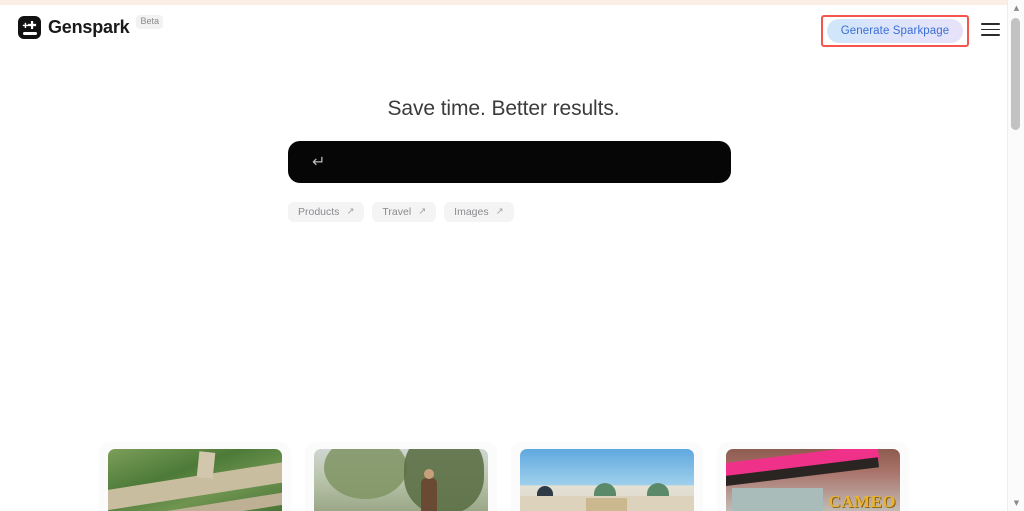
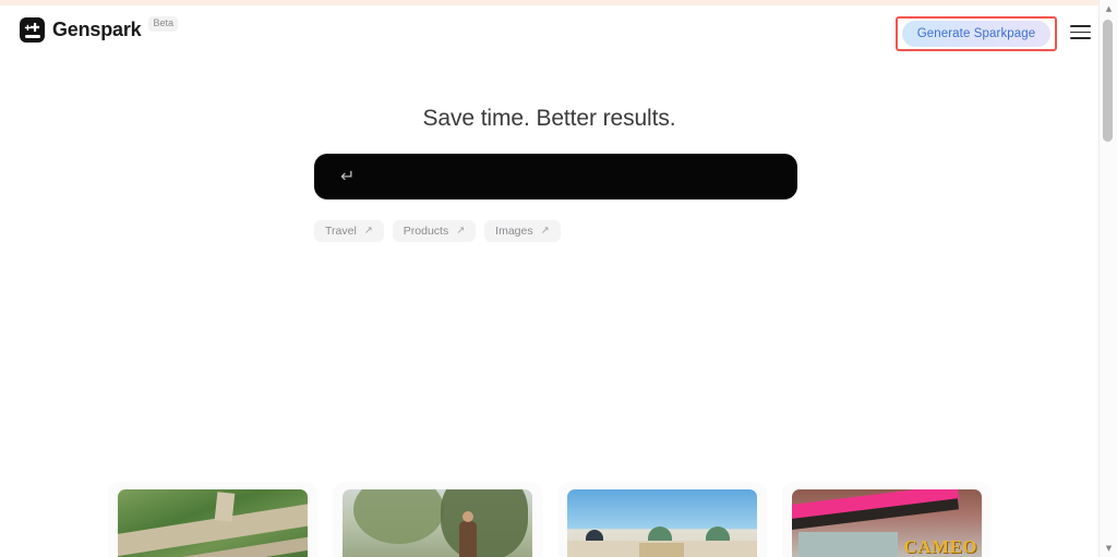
  ✚
  ✚
  Genspark
  Beta
  Generate Sparkpage
  Save time. Better results.
  ↵
- Products
+ Travel
  ↗
- Travel
+ Products
  ↗
  Images
  ↗
  CAMEO
  ▲
  ▼
